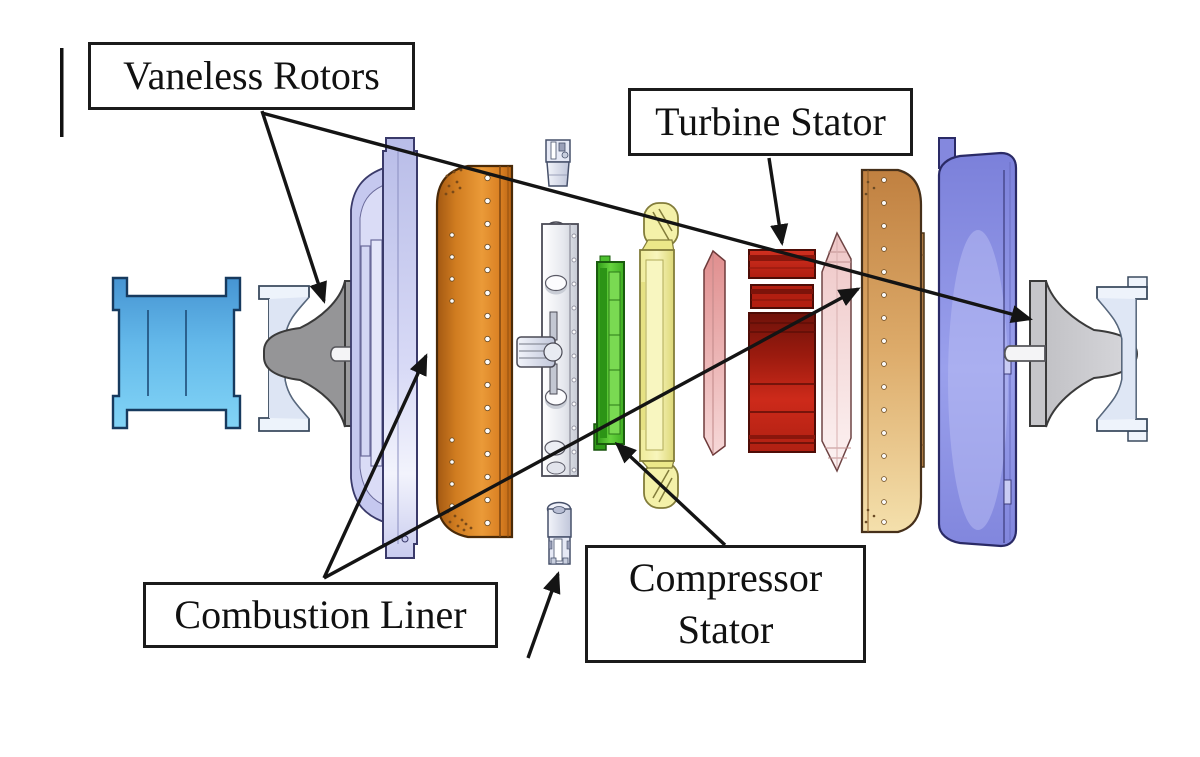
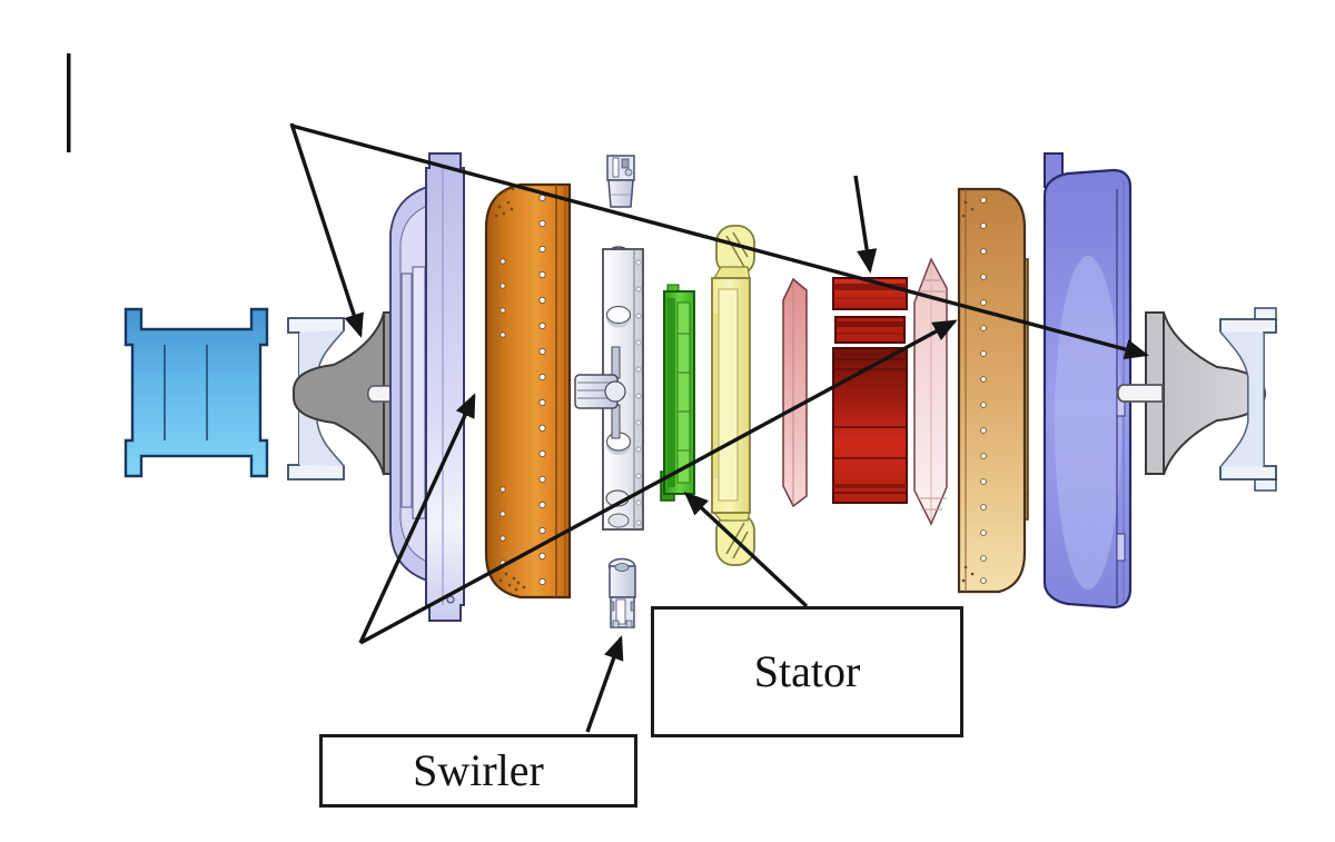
- Vaneless Rotors
- Turbine Stator
- Combustion Liner
- Compressor
  Stator
+ Swirler
